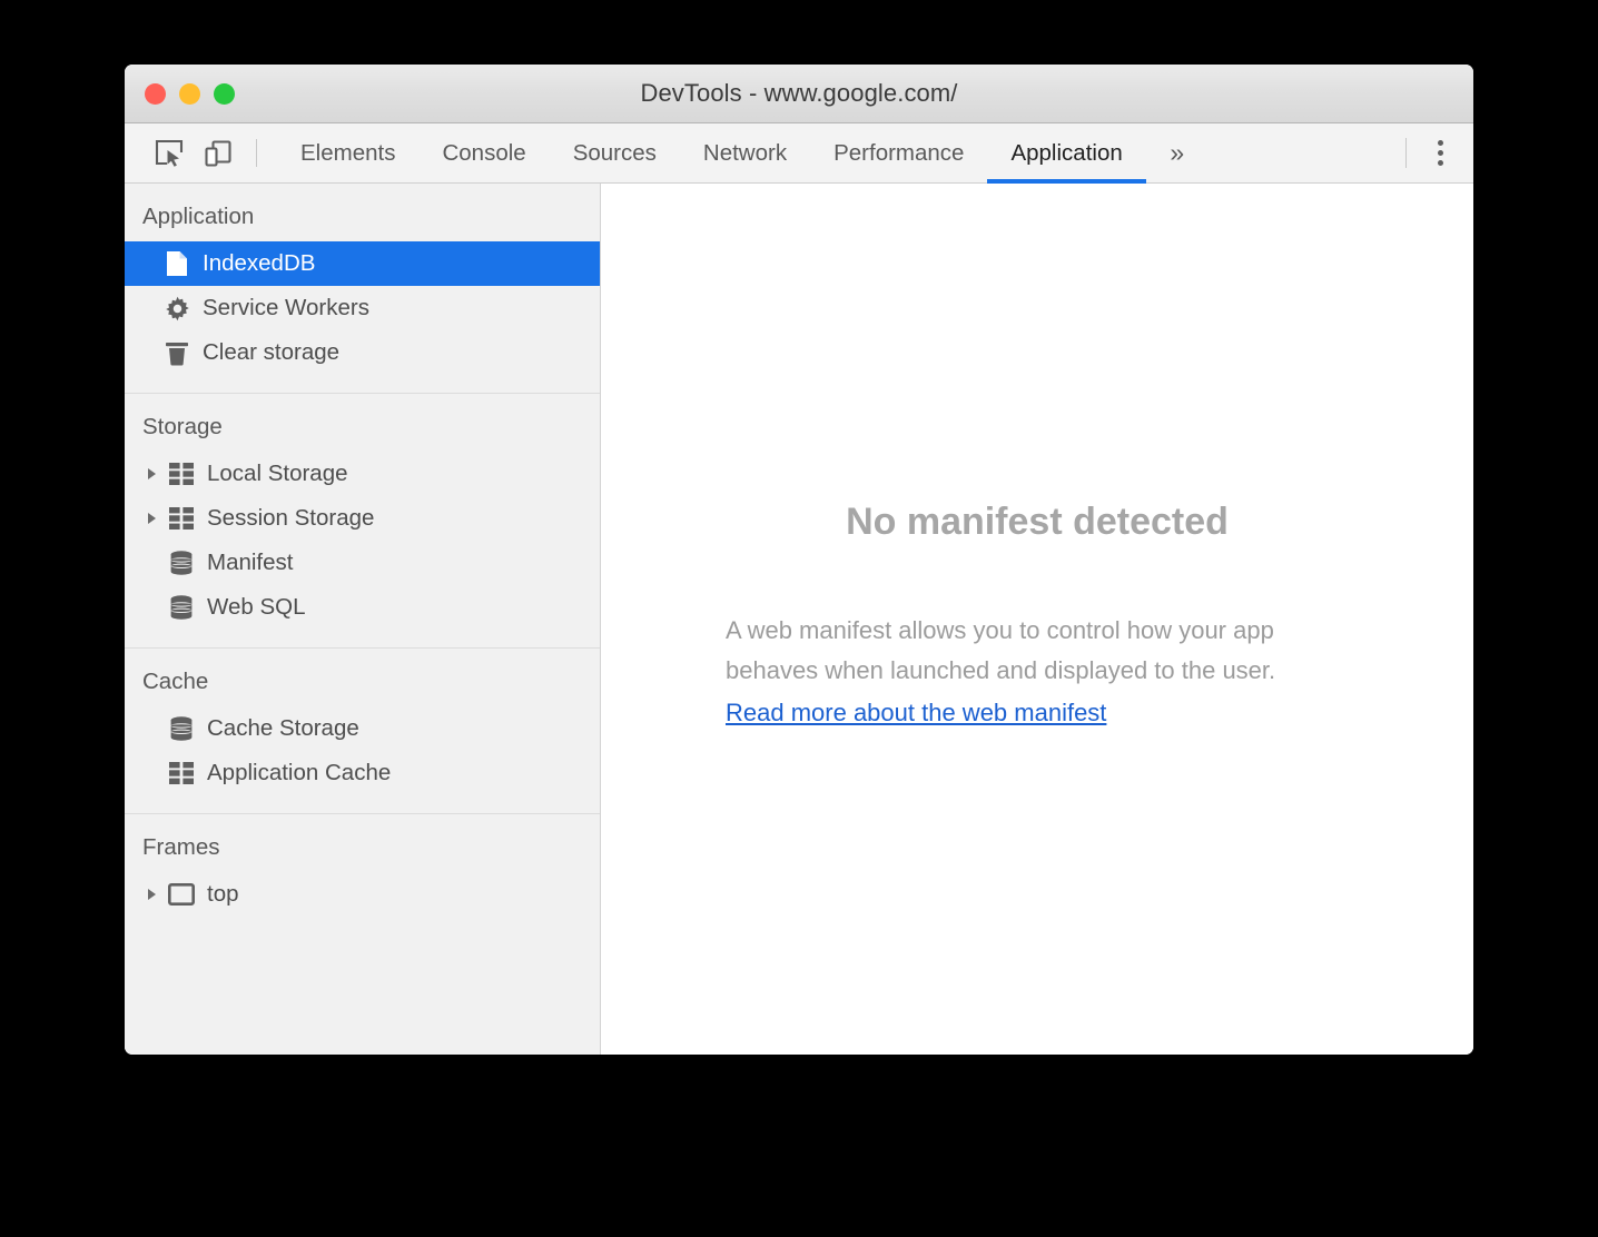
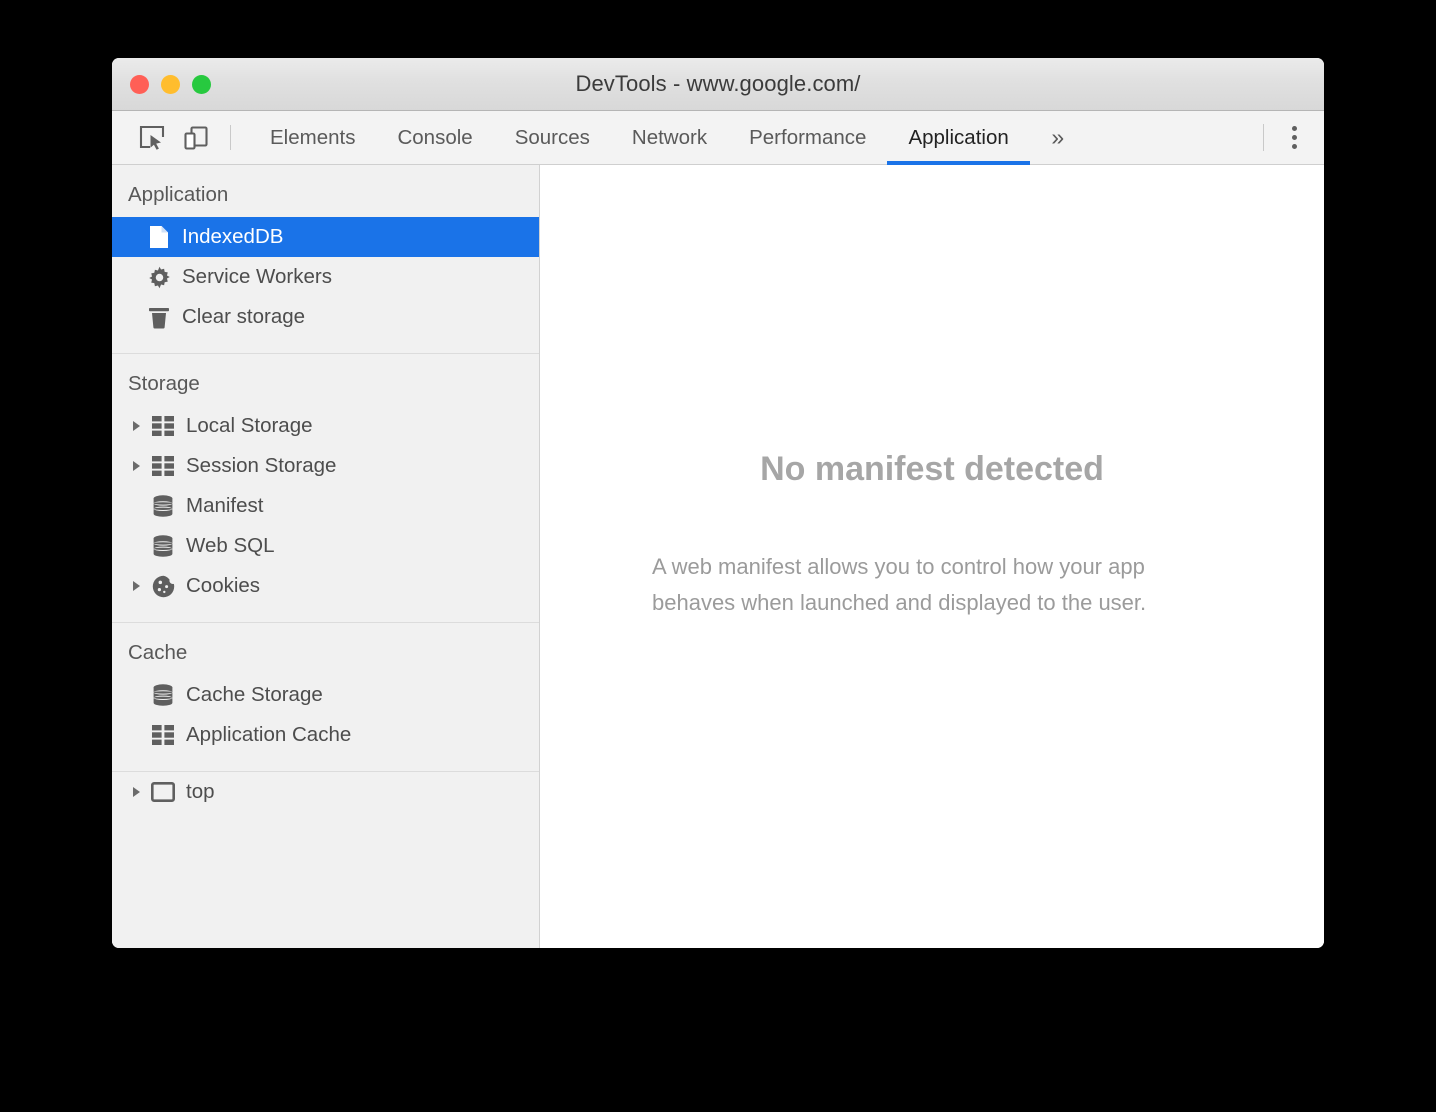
  DevTools - www.google.com/
  Elements
  Console
  Sources
  Network
  Performance
  Application
  »
  Application
  IndexedDB
  Service Workers
  Clear storage
  Storage
  Local Storage
  Session Storage
  Manifest
  Web SQL
+ Cookies
  Cache
  Cache Storage
  Application Cache
- Frames
  top
  No manifest detected
  A web manifest allows you to control how your app behaves when launched and displayed to the user.
- Read more about the web manifest
